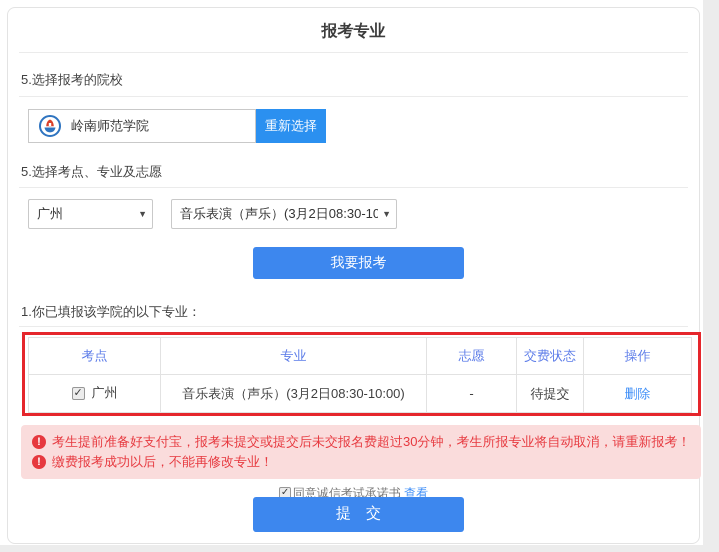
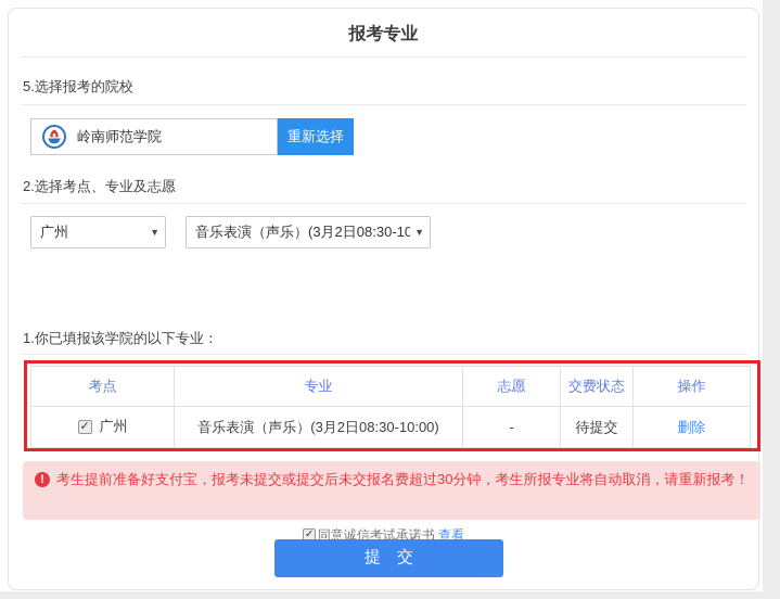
  报考专业
  5.选择报考的院校
  岭南师范学院
  重新选择
- 5.选择考点、专业及志愿
+ 2.选择考点、专业及志愿
  广州
  ▼
  音乐表演（声乐）(3月2日08:30-10
  ▼
- 我要报考
  1.你已填报该学院的以下专业：
  考点	专业	志愿	交费状态	操作
  广州	音乐表演（声乐）(3月2日08:30-10:00)	-	待提交	删除
  考生提前准备好支付宝，报考未提交或提交后未交报名费超过30分钟，考生所报专业将自动取消，请重新报考！
- 缴费报考成功以后，不能再修改专业！
  同意诚信考试承诺书 查看
  提 交
